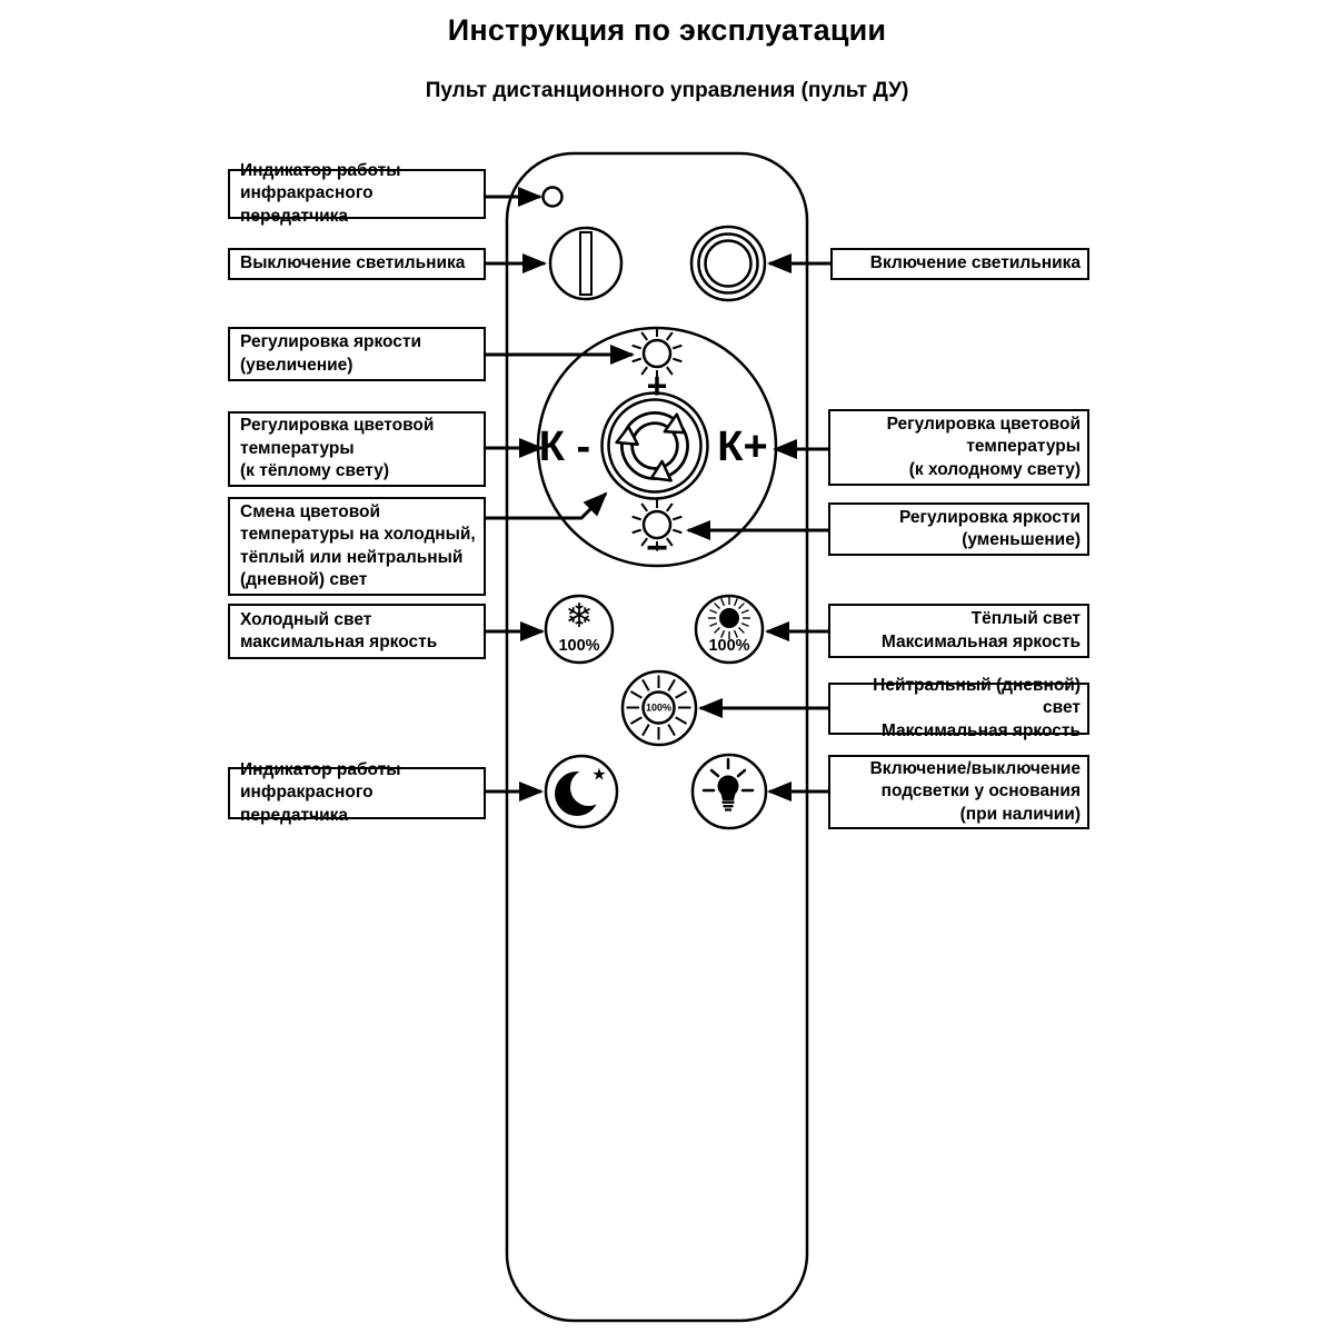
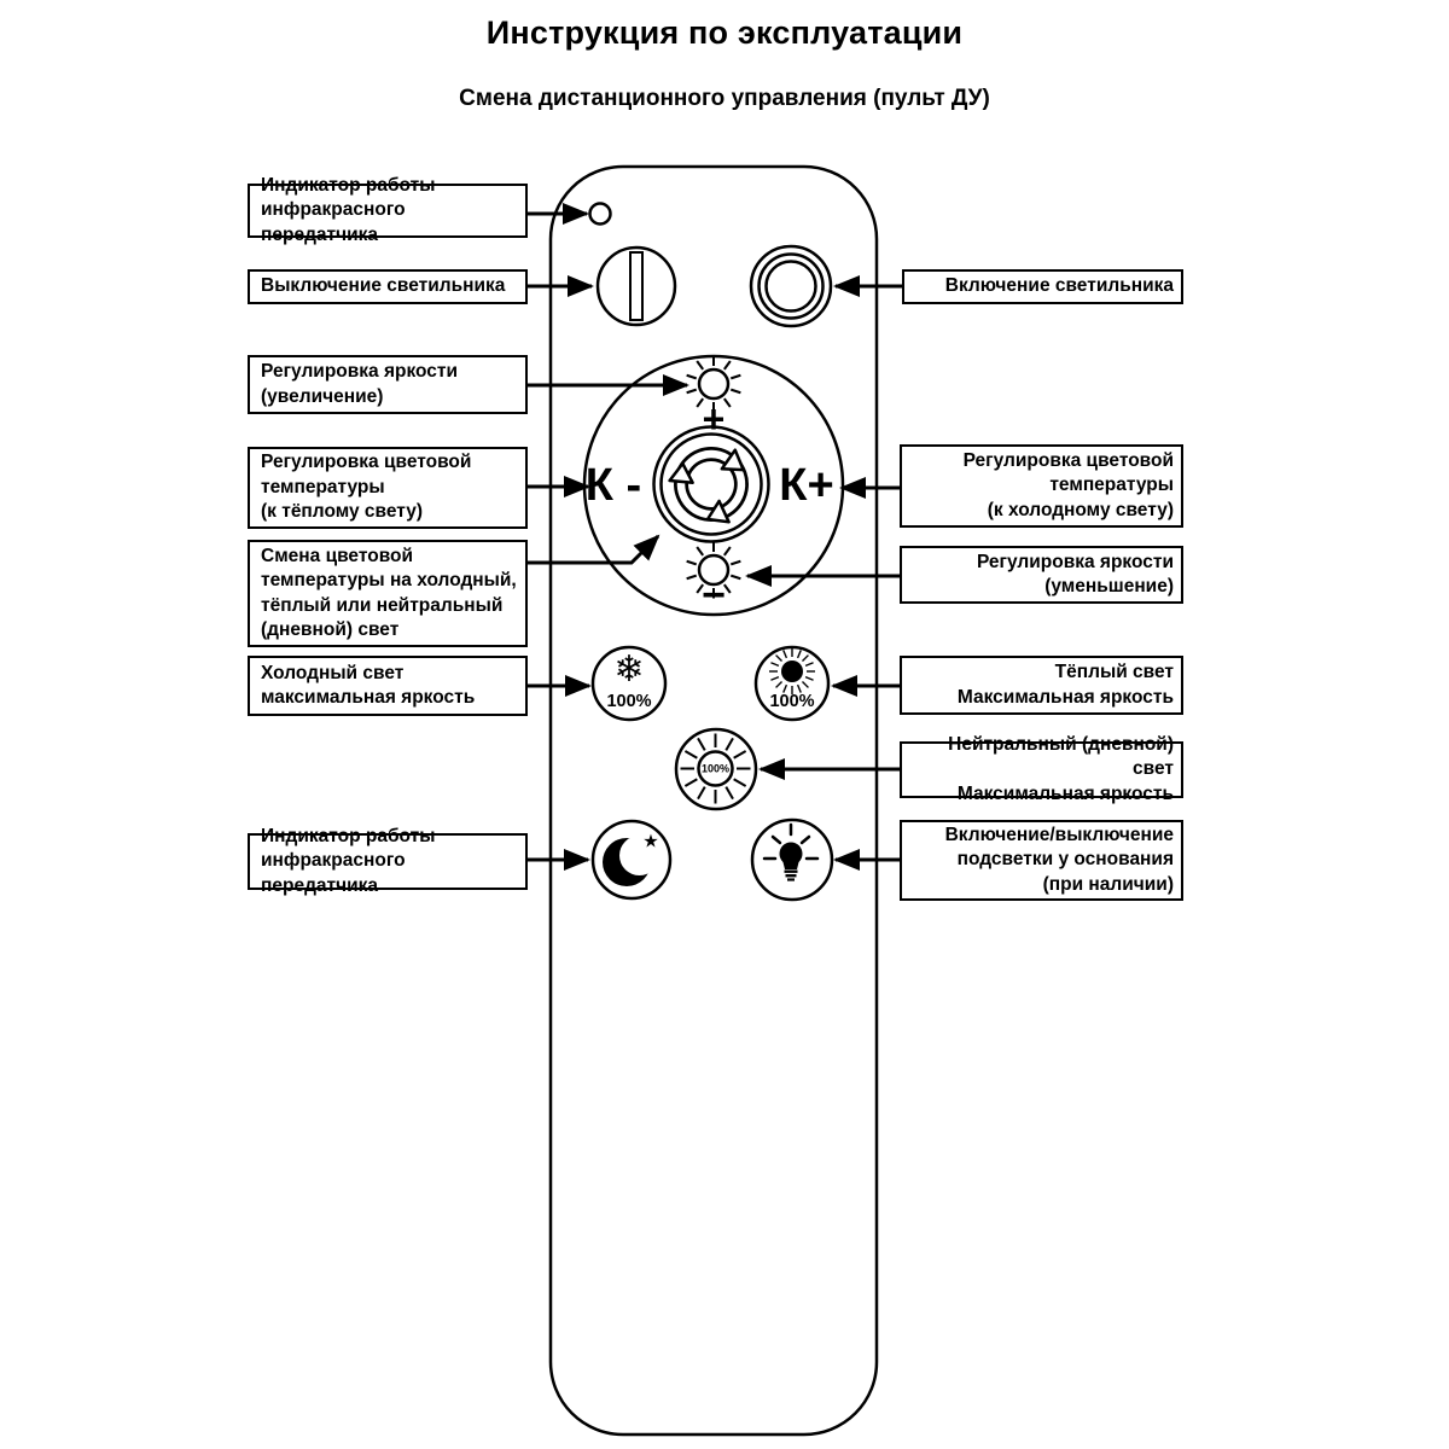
  Инструкция по эксплуатации
- Пульт дистанционного управления (пульт ДУ)
+ Смена дистанционного управления (пульт ДУ)
  Индикатор работы
  инфракрасного передатчика
  Выключение светильника
  Регулировка яркости
  (увеличение)
  Регулировка цветовой
  температуры
  (к тёплому свету)
  Смена цветовой
  температуры на холодный,
  тёплый или нейтральный
  (дневной) свет
  Холодный свет
  максимальная яркость
  Индикатор работы
  инфракрасного передатчика
  Включение светильника
  Регулировка цветовой
  температуры
  (к холодному свету)
  Регулировка яркости
  (уменьшение)
  Тёплый свет
  Максимальная яркость
  Нейтральный (дневной) свет
  Максимальная яркость
  Включение/выключение
  подсветки у основания
  (при наличии)
  К -
  К+
  +
  −
  ❄
  100%
  100%
  100%
  ★
